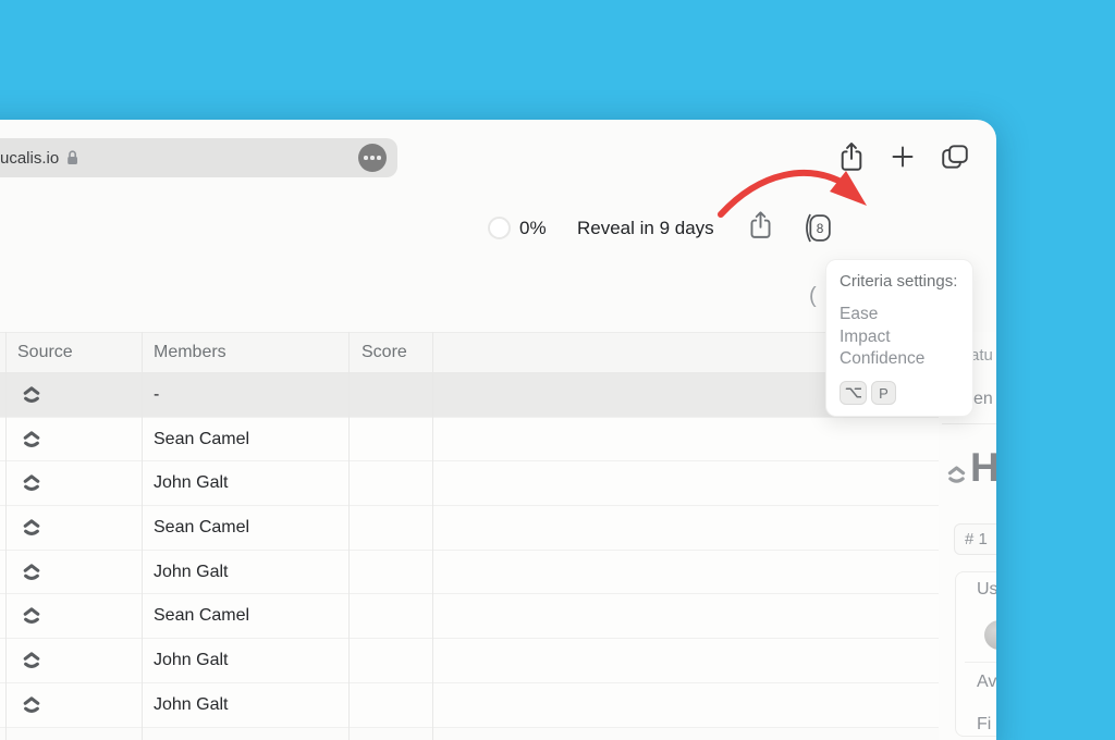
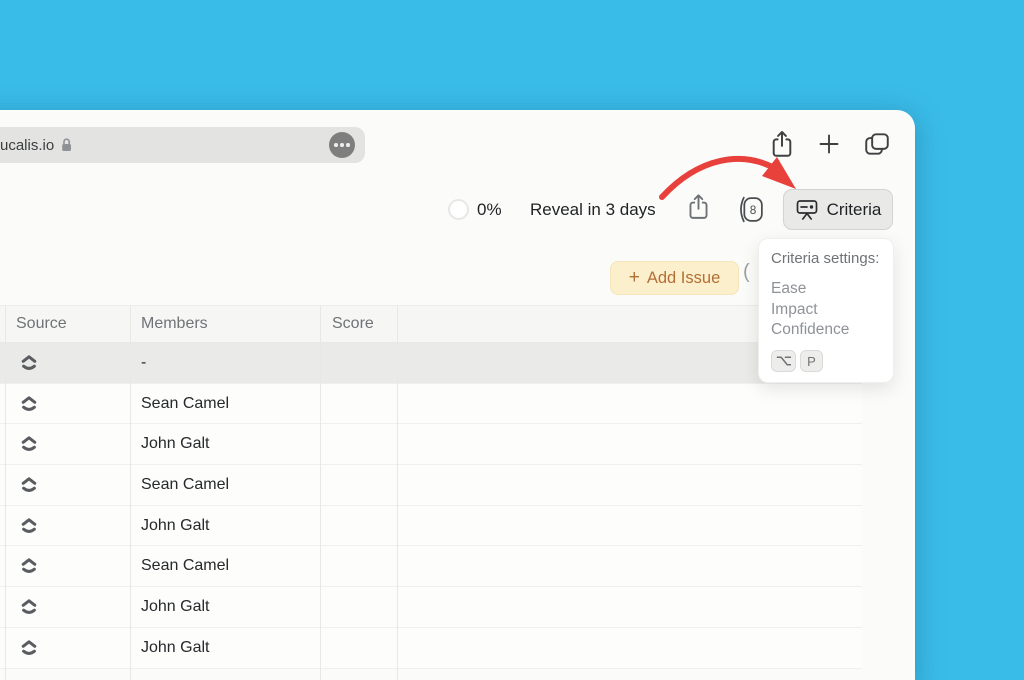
  ucalis.io
  0%
- Reveal in 9 days
+ Reveal in 3 days
  8
+ Criteria
+ +
+ Add Issue
  (
  Source
  Members
  Score
  -
  Sean Camel
  John Galt
  Sean Camel
  John Galt
  Sean Camel
  John Galt
  John Galt
- atu
- en
- H
- # 1
- Us
- Av
- Fi
  Criteria settings:
  Ease
  Impact
  Confidence
  P
